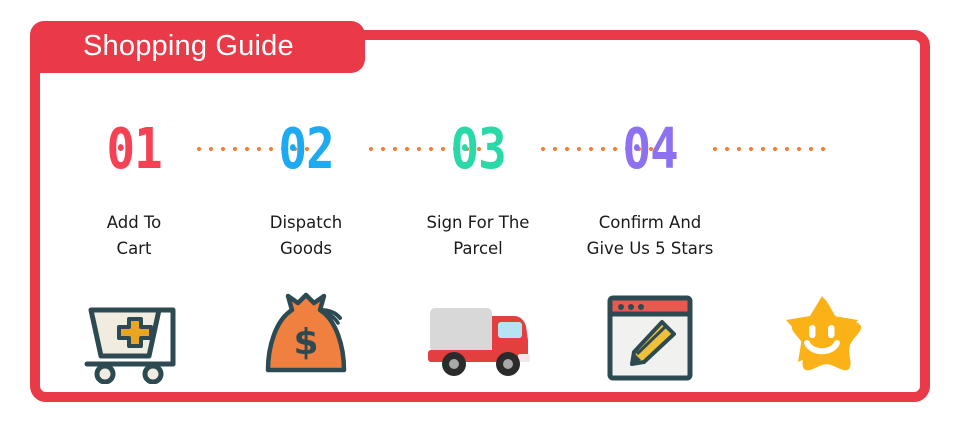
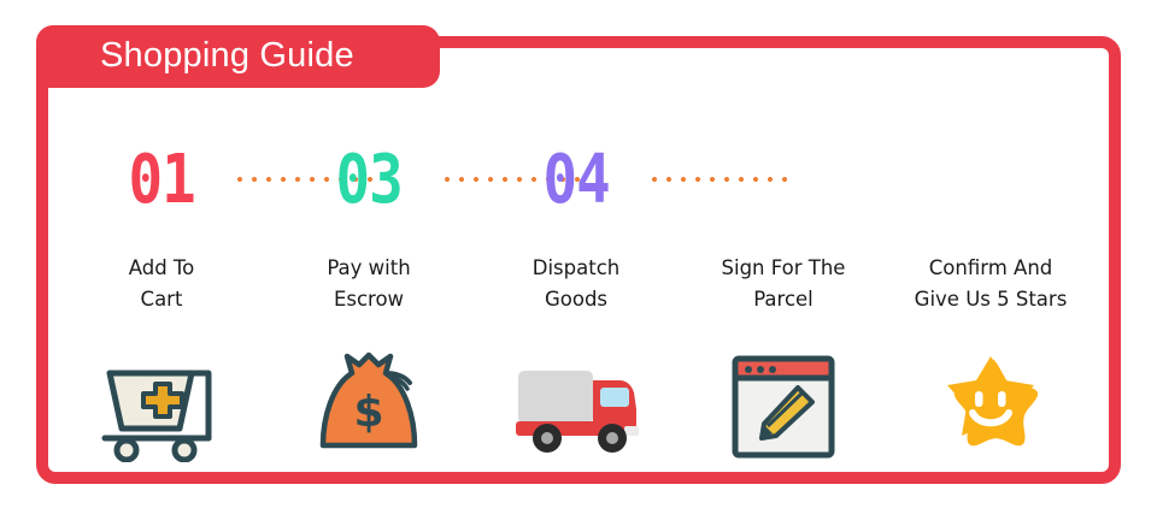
  Shopping Guide
  01
- 02
  03
  04
  Add To
  Cart
+ Pay with
+ Escrow
  Dispatch
  Goods
  Sign For The
  Parcel
  Confirm And
  Give Us 5 Stars
  $
